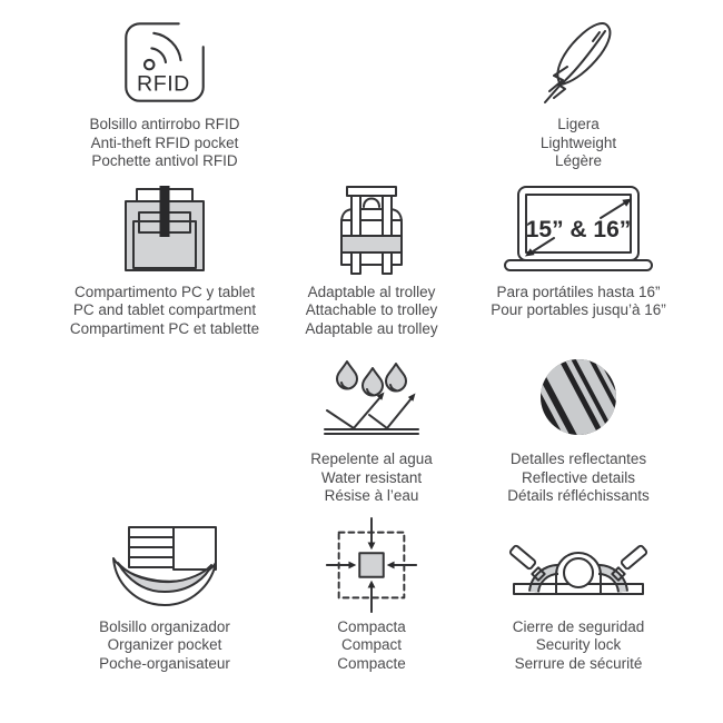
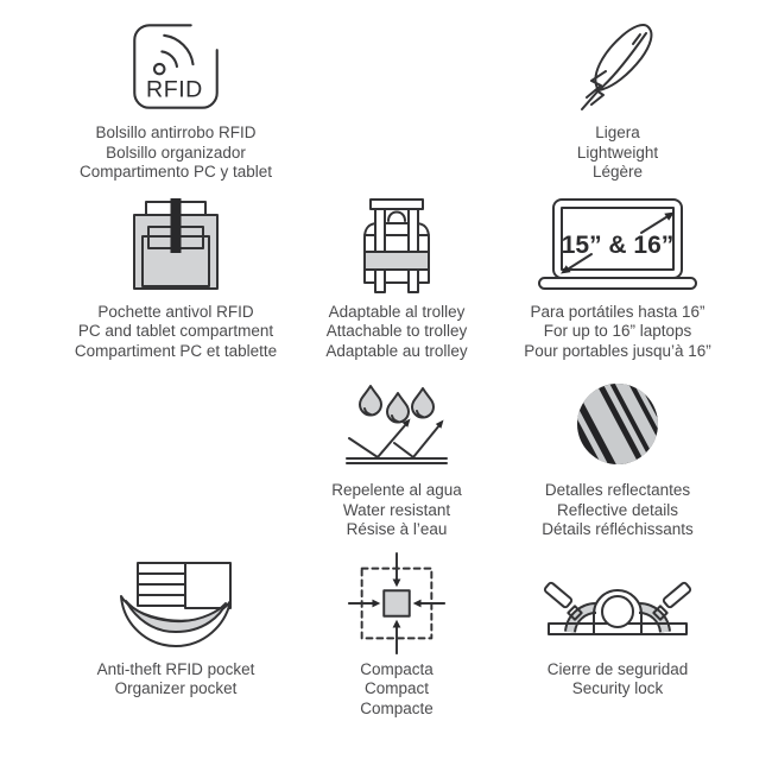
  RFID
  Bolsillo antirrobo RFID
- Anti-theft RFID pocket
+ Bolsillo organizador
- Pochette antivol RFID
+ Compartimento PC y tablet
  Ligera
  Lightweight
  Légère
- Compartimento PC y tablet
+ Pochette antivol RFID
  PC and tablet compartment
  Compartiment PC et tablette
  Adaptable al trolley
  Attachable to trolley
  Adaptable au trolley
  15” & 16”
  Para portátiles hasta 16”
+ For up to 16” laptops
  Pour portables jusqu’à 16”
  Repelente al agua
  Water resistant
  Résise à l’eau
  Detalles reflectantes
  Reflective details
  Détails réfléchissants
- Bolsillo organizador
+ Anti-theft RFID pocket
  Organizer pocket
- Poche-organisateur
  Compacta
  Compact
  Compacte
  Cierre de seguridad
  Security lock
- Serrure de sécurité
